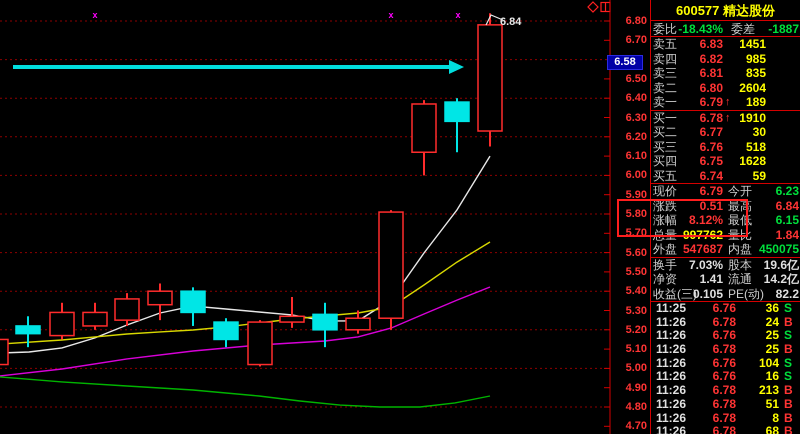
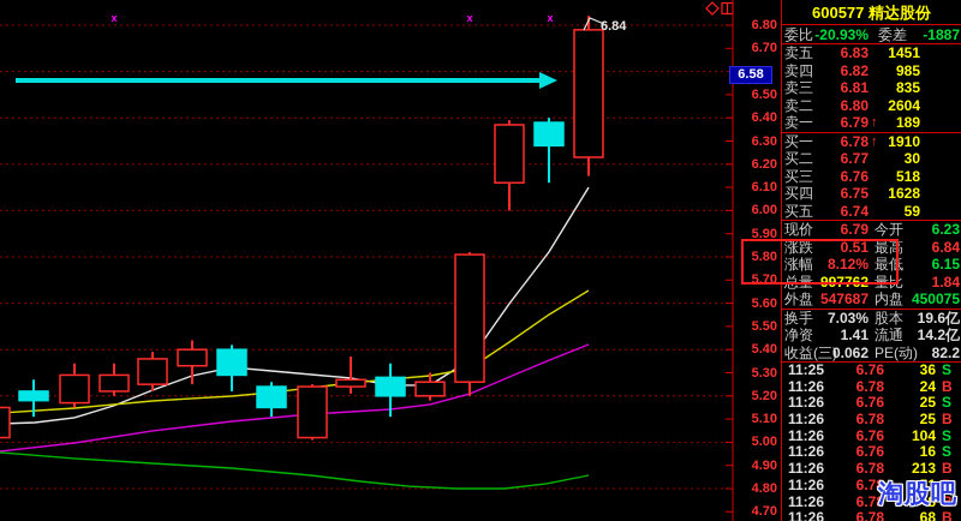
  6.84
  x
  x
  x
  6.80
  6.70
  6.50
  6.40
  6.30
  6.20
  6.10
  6.00
  5.90
  5.80
  5.70
  5.60
  5.50
  5.40
  5.30
  5.20
  5.10
  5.00
  4.90
  4.80
  4.70
  6.58
  600577 精达股份
  委比
- -18.43%
+ -20.93%
  委差
  -1887
  卖五
  6.83
  1451
  卖四
  6.82
  985
  卖三
  6.81
  835
  卖二
  6.80
  2604
  卖一
  6.79
  ↑
  189
  买一
  6.78
  ↑
  1910
  买二
  6.77
  30
  买三
  6.76
  518
  买四
  6.75
  1628
  买五
  6.74
  59
  现价
  6.79
  今开
  6.23
  涨跌
  0.51
  最高
  6.84
  涨幅
  8.12%
  最低
  6.15
  总量
  997762
  量比
  1.84
  外盘
  547687
  内盘
  450075
  换手
  7.03%
  股本
  19.6亿
  净资
  1.41
  流通
  14.2亿
  收益(三)
- 0.105
+ 0.062
  PE(动)
  82.2
  11:25
  6.76
  36
  S
  11:26
  6.78
  24
  B
  11:26
  6.76
  25
  S
  11:26
  6.78
  25
  B
  11:26
  6.76
  104
  S
  11:26
  6.76
  16
  S
  11:26
  6.78
  213
  B
  11:26
  6.78
  51
  B
  11:26
  6.78
  8
  B
  11:26
  6.78
  68
  B
+ 淘股吧
